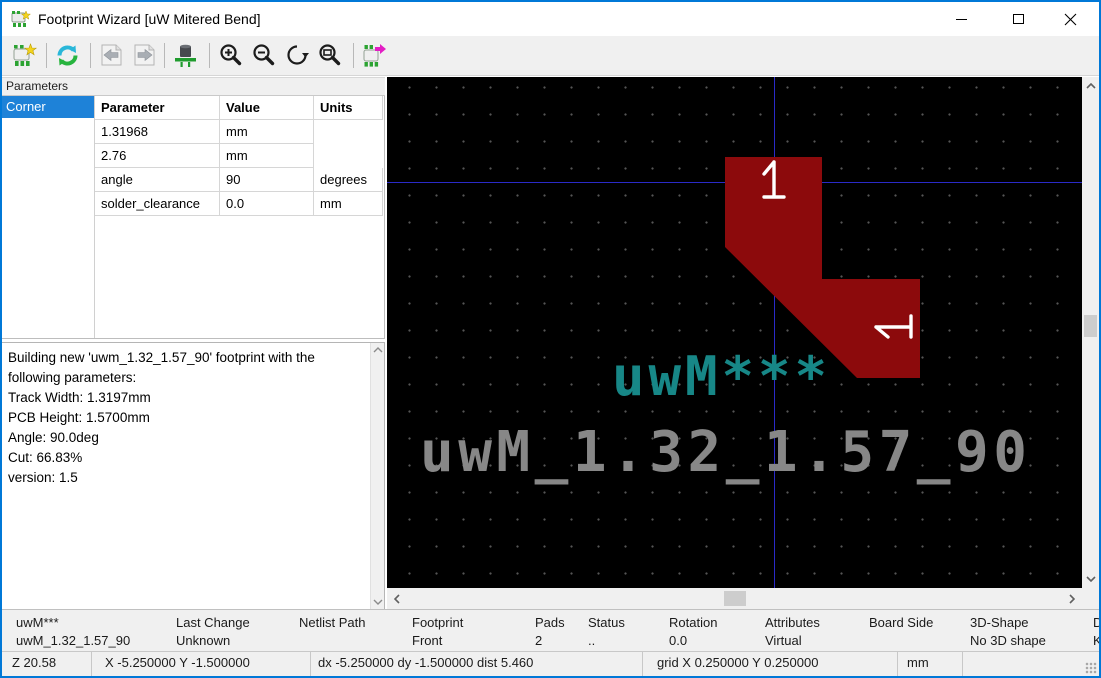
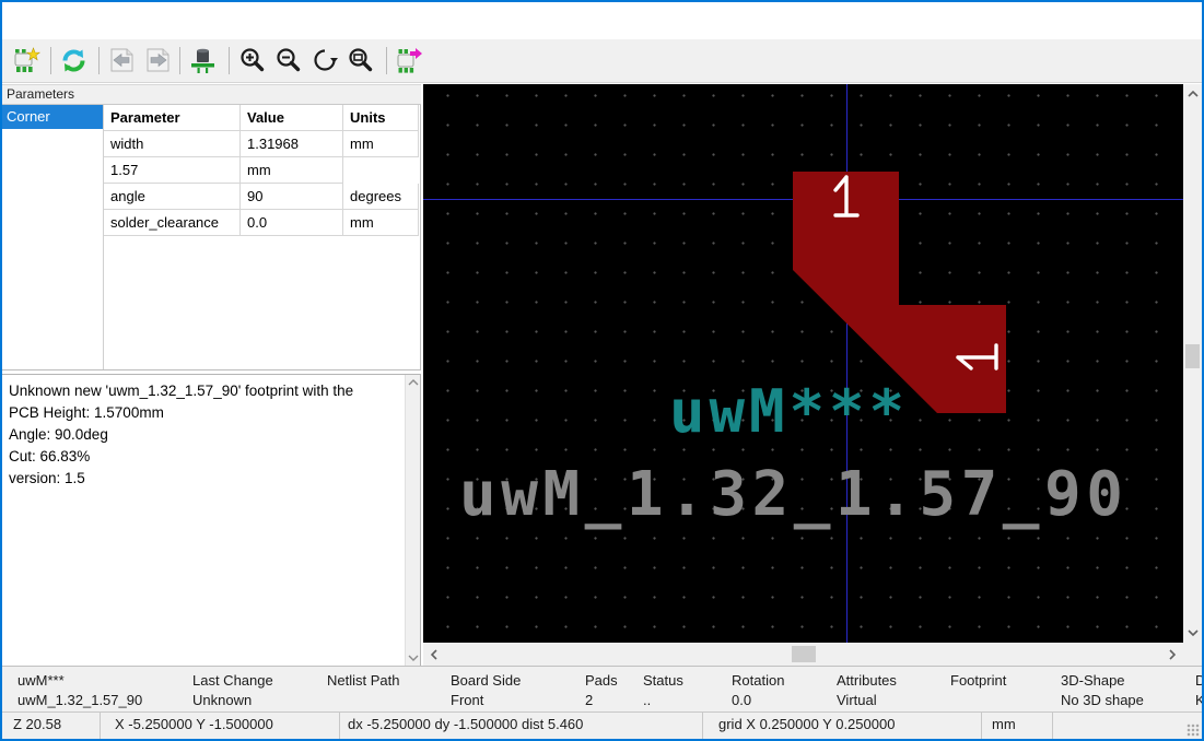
- Footprint Wizard [uW Mitered Bend]
  Parameters
  Corner
  Parameter
  Value
  Units
+ width
  1.31968
  mm
- 2.76
+ 1.57
  mm
  angle
  90
  degrees
  solder_clearance
  0.0
  mm
- Building new 'uwm_1.32_1.57_90' footprint with the
+ Unknown new 'uwm_1.32_1.57_90' footprint with the
- following parameters:
- Track Width: 1.3197mm
  PCB Height: 1.5700mm
  Angle: 90.0deg
  Cut: 66.83%
  version: 1.5
  uwM***
  uwM_1.32_1.57_90
  uwM***
  uwM_1.32_1.57_90
  Last Change
  Unknown
  Netlist Path
- Footprint
+ Board Side
  Front
  Pads
  2
  Status
  ..
  Rotation
  0.0
  Attributes
  Virtual
- Board Side
+ Footprint
  3D-Shape
  No 3D shape
  Z 20.58
  X -5.250000 Y -1.500000
  dx -5.250000 dy -1.500000 dist 5.460
  grid X 0.250000 Y 0.250000
  mm
